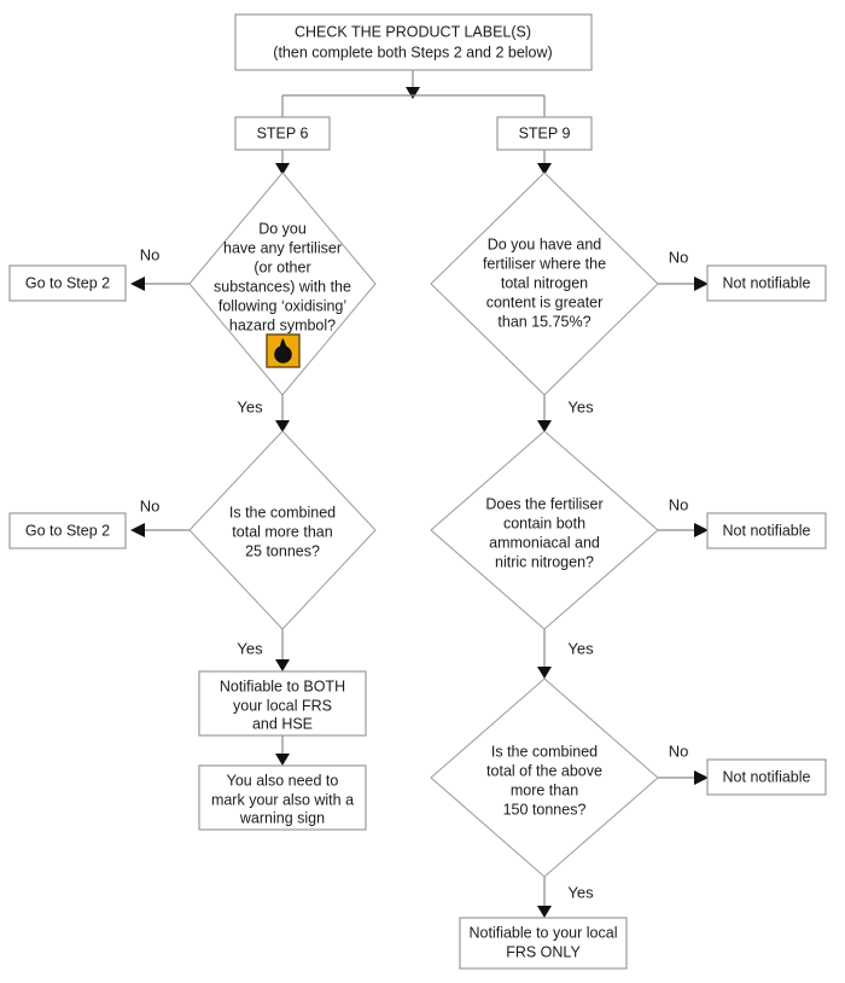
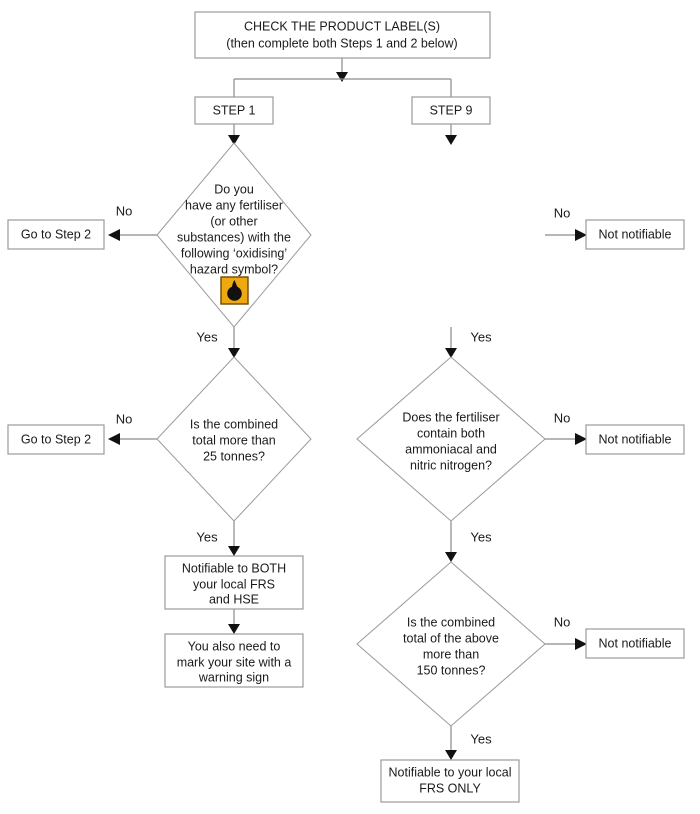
  CHECK THE PRODUCT LABEL(S)
- (then complete both Steps 2 and 2 below)
+ (then complete both Steps 1 and 2 below)
- STEP 6
+ STEP 1
  STEP 9
  Do you
  have any fertiliser
  (or other
  substances) with the
  following ‘oxidising’
  hazard symbol?
  Is the combined
  total more than
  25 tonnes?
- Do you have and
- fertiliser where the
- total nitrogen
- content is greater
- than 15.75%?
  Does the fertiliser
  contain both
  ammoniacal and
  nitric nitrogen?
  Is the combined
  total of the above
  more than
  150 tonnes?
  Go to Step 2
  Go to Step 2
  Not notifiable
  Not notifiable
  Not notifiable
  Notifiable to BOTH
  your local FRS
  and HSE
  You also need to
- mark your also with a
+ mark your site with a
  warning sign
  Notifiable to your local
  FRS ONLY
  No
  Yes
  No
  Yes
  No
  Yes
  No
  Yes
  No
  Yes
